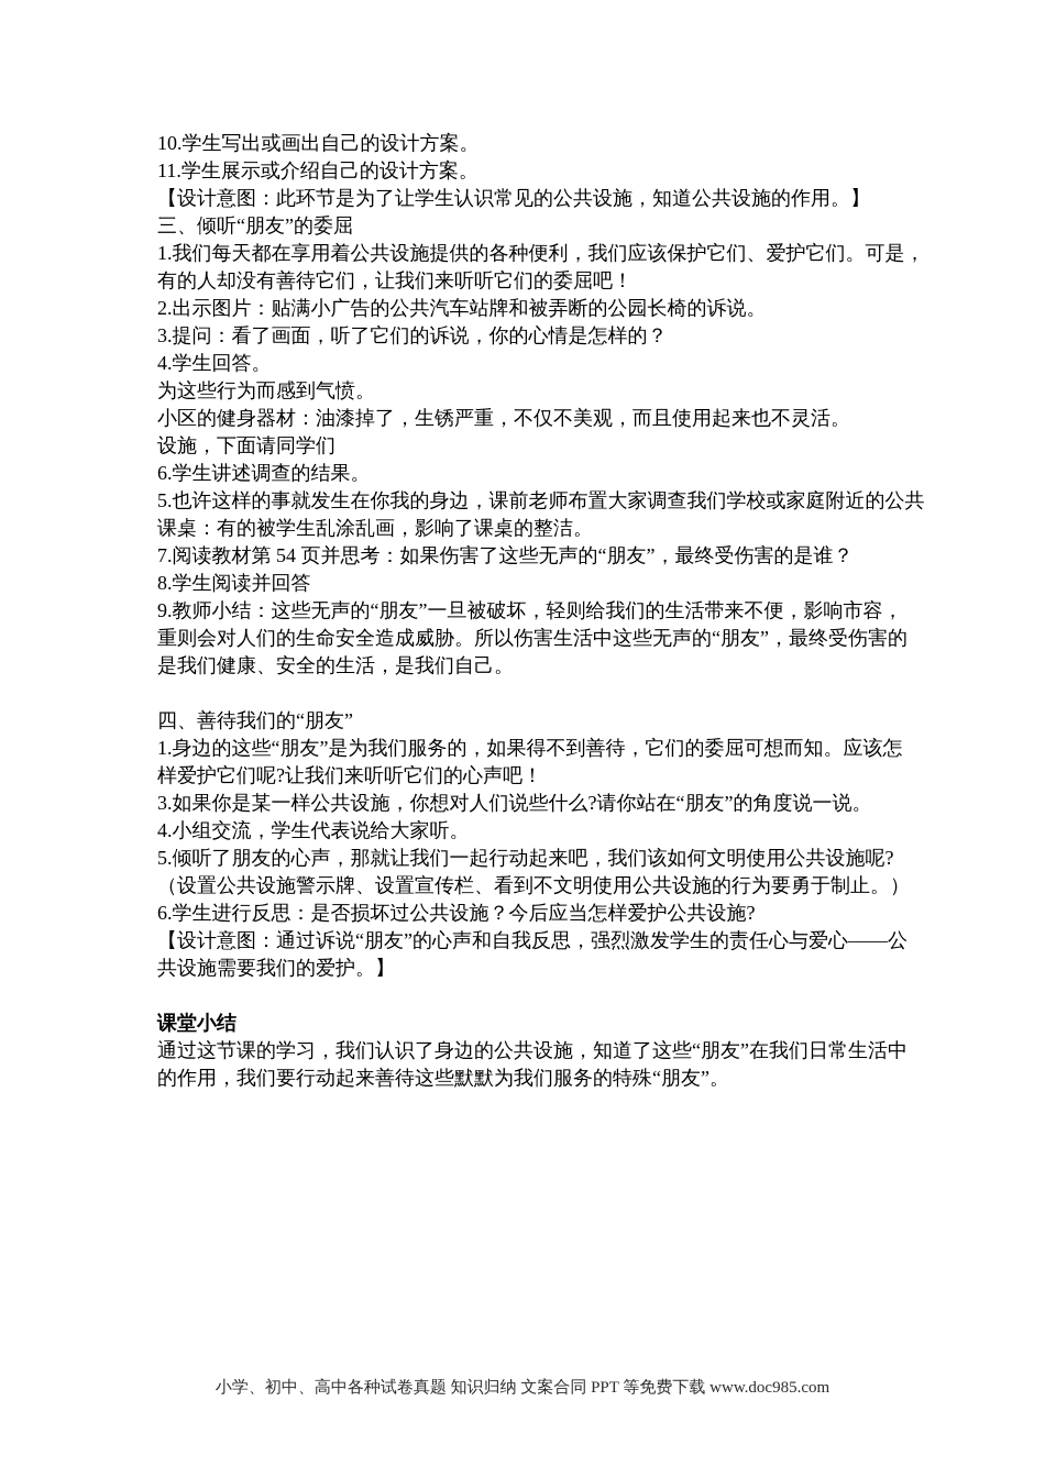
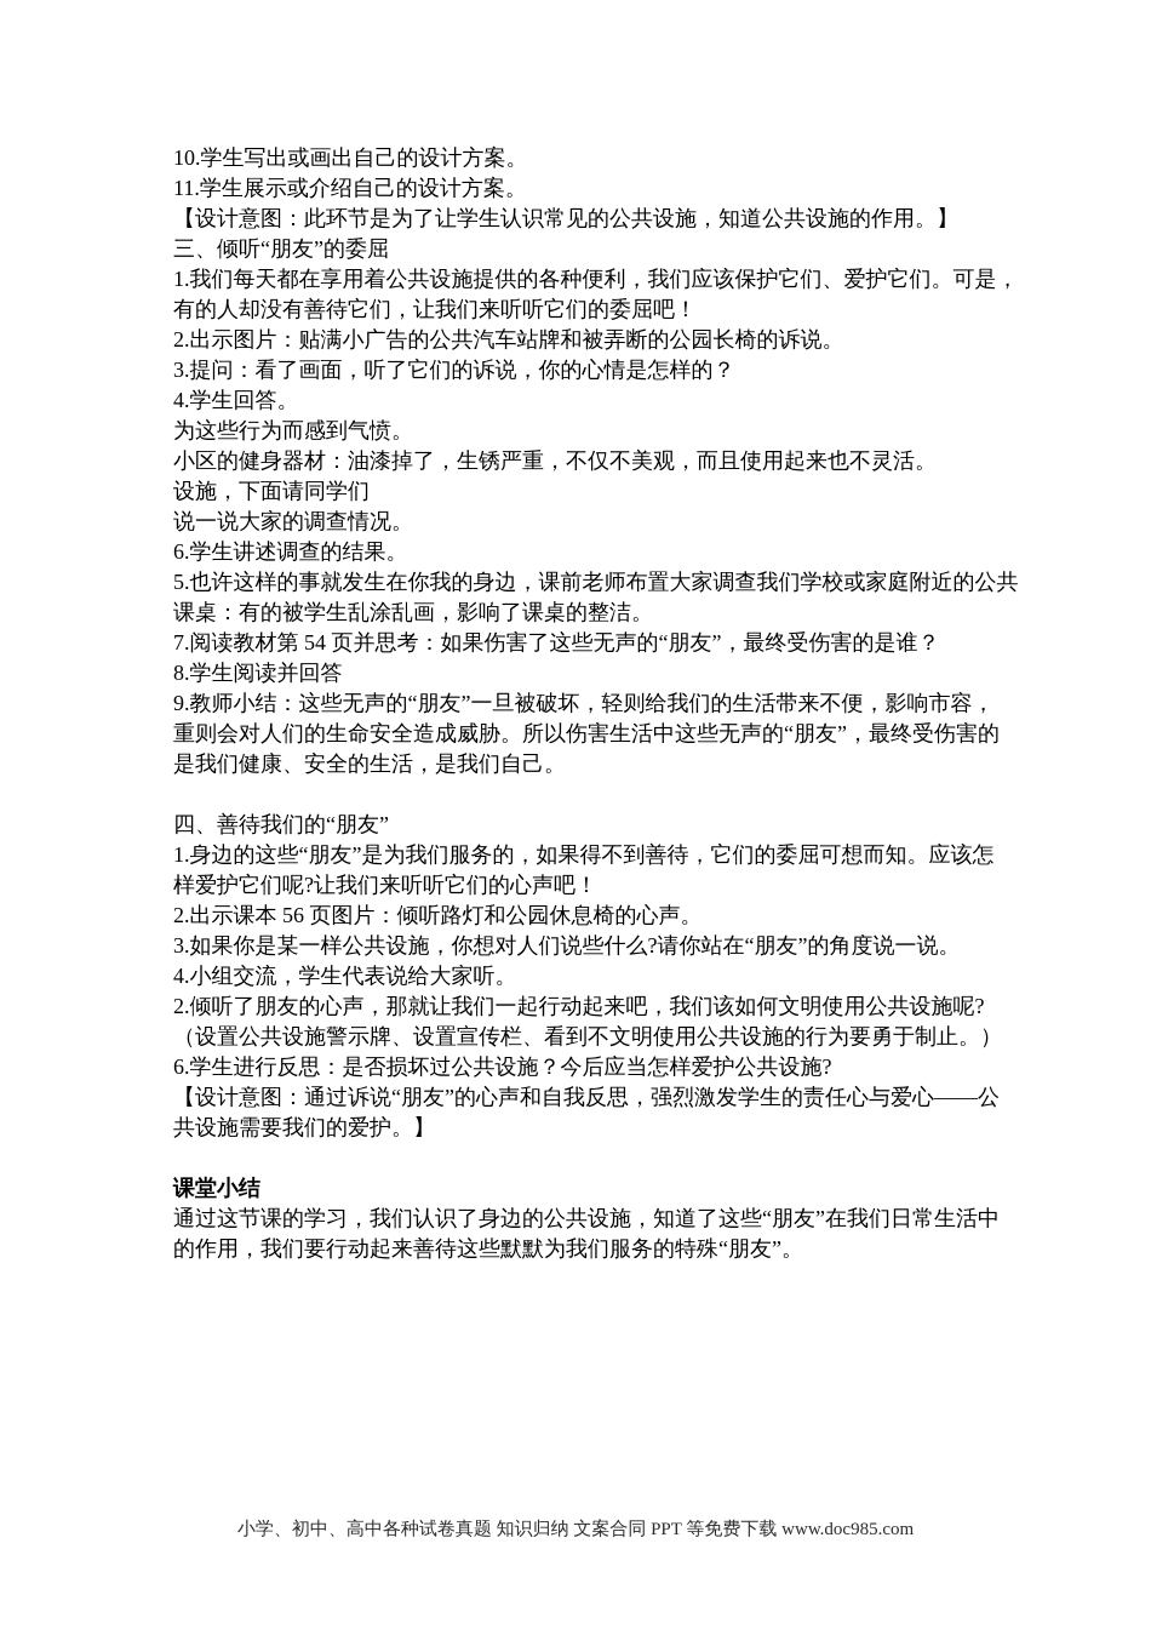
  10.学生写出或画出自己的设计方案。
  11.学生展示或介绍自己的设计方案。
  【设计意图：此环节是为了让学生认识常见的公共设施，知道公共设施的作用。】
  三、倾听“朋友”的委屈
  1.我们每天都在享用着公共设施提供的各种便利，我们应该保护它们、爱护它们。可是，
  有的人却没有善待它们，让我们来听听它们的委屈吧！
  2.出示图片：贴满小广告的公共汽车站牌和被弄断的公园长椅的诉说。
  3.提问：看了画面，听了它们的诉说，你的心情是怎样的？
  4.学生回答。
  为这些行为而感到气愤。
  小区的健身器材：油漆掉了，生锈严重，不仅不美观，而且使用起来也不灵活。
  设施，下面请同学们
+ 说一说大家的调查情况。
  6.学生讲述调查的结果。
  5.也许这样的事就发生在你我的身边，课前老师布置大家调查我们学校或家庭附近的公共
  课桌：有的被学生乱涂乱画，影响了课桌的整洁。
  7.阅读教材第 54 页并思考：如果伤害了这些无声的“朋友”，最终受伤害的是谁？
  8.学生阅读并回答
  9.教师小结：这些无声的“朋友”一旦被破坏，轻则给我们的生活带来不便，影响市容，
  重则会对人们的生命安全造成威胁。所以伤害生活中这些无声的“朋友”，最终受伤害的
  是我们健康、安全的生活，是我们自己。
  四、善待我们的“朋友”
  1.身边的这些“朋友”是为我们服务的，如果得不到善待，它们的委屈可想而知。应该怎
  样爱护它们呢?让我们来听听它们的心声吧！
+ 2.出示课本 56 页图片：倾听路灯和公园休息椅的心声。
  3.如果你是某一样公共设施，你想对人们说些什么?请你站在“朋友”的角度说一说。
  4.小组交流，学生代表说给大家听。
- 5.倾听了朋友的心声，那就让我们一起行动起来吧，我们该如何文明使用公共设施呢?
+ 2.倾听了朋友的心声，那就让我们一起行动起来吧，我们该如何文明使用公共设施呢?
  （设置公共设施警示牌、设置宣传栏、看到不文明使用公共设施的行为要勇于制止。）
  6.学生进行反思：是否损坏过公共设施？今后应当怎样爱护公共设施?
  【设计意图：通过诉说“朋友”的心声和自我反思，强烈激发学生的责任心与爱心——公
  共设施需要我们的爱护。】
  课堂小结
  通过这节课的学习，我们认识了身边的公共设施，知道了这些“朋友”在我们日常生活中
  的作用，我们要行动起来善待这些默默为我们服务的特殊“朋友”。
  小学、初中、高中各种试卷真题 知识归纳 文案合同 PPT 等免费下载 www.doc985.com
